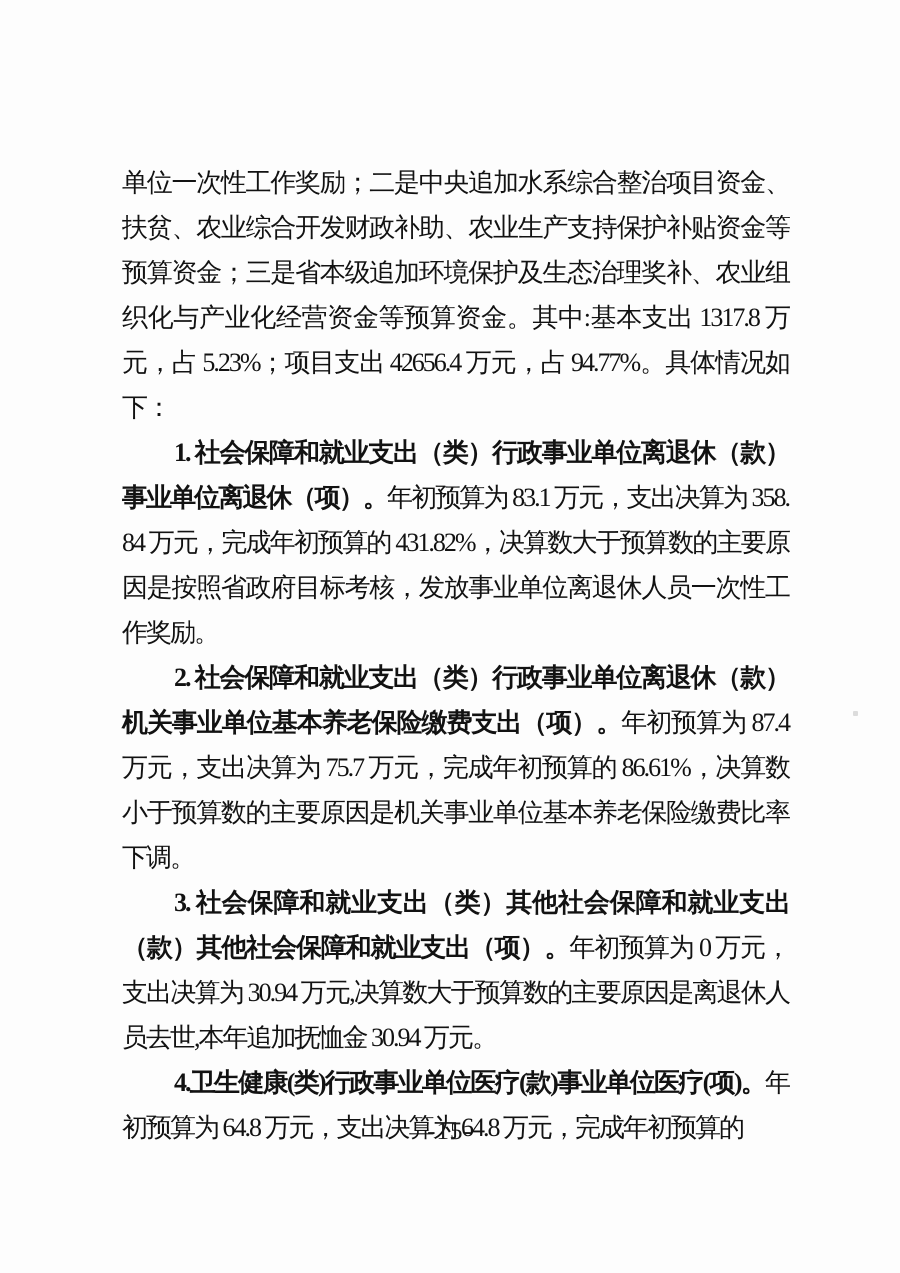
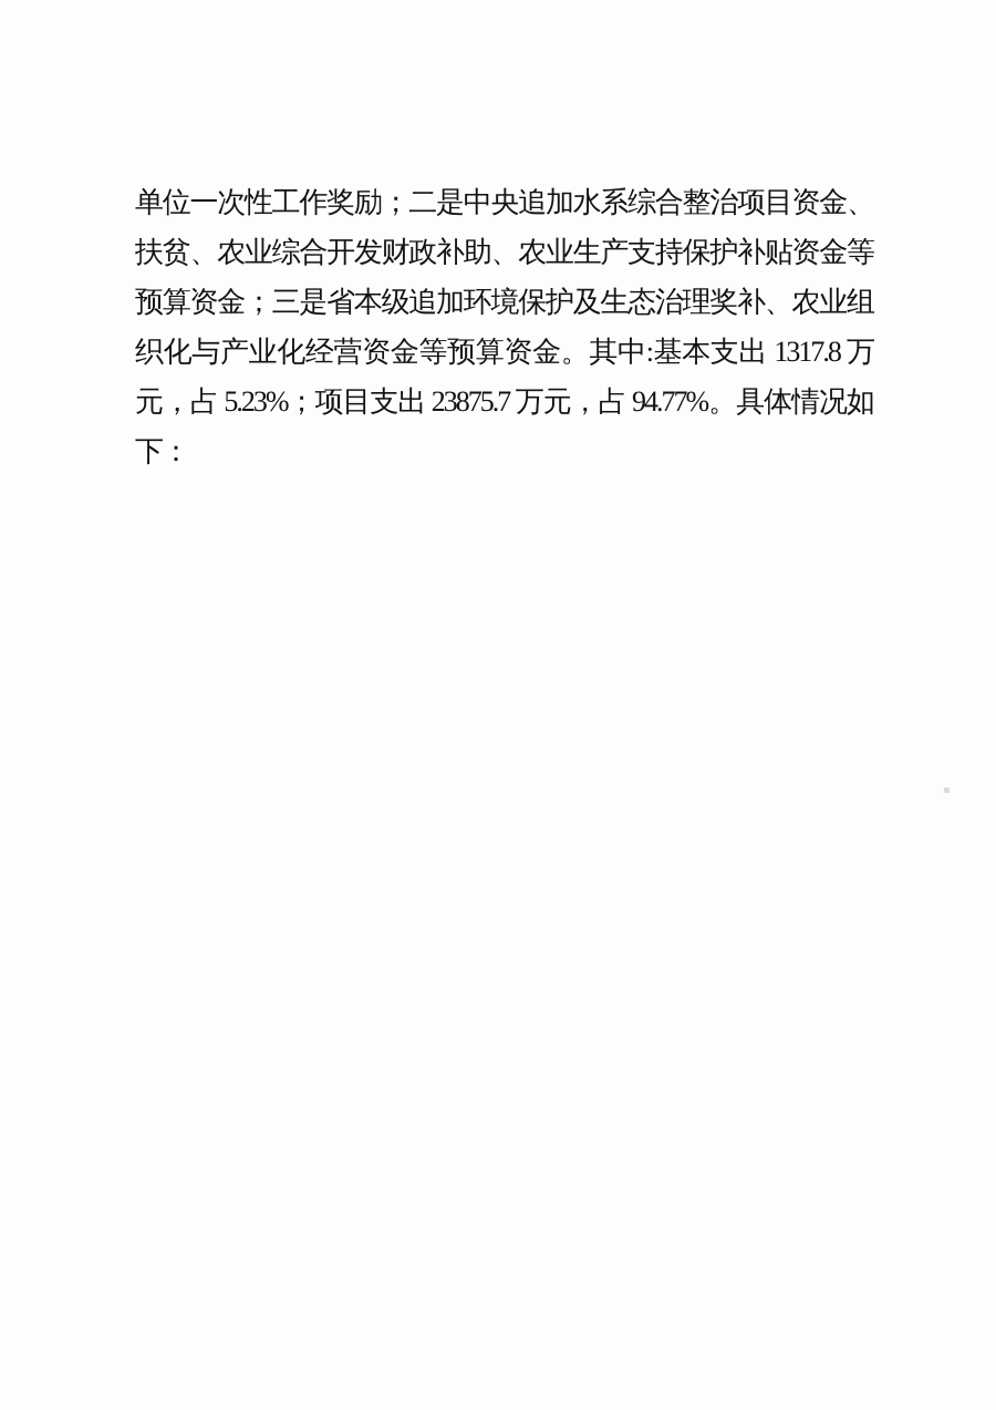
- 单位一次性工作奖励；二是中央追加水系综合整治项目资金、扶贫、农业综合开发财政补助、农业生产支持保护补贴资金等预算资金；三是省本级追加环境保护及生态治理奖补、农业组织化与产业化经营资金等预算资金。其中:基本支出 1317.8 万元，占 5.23%；项目支出 42656.4 万元，占 94.77%。具体情况如下：
+ 单位一次性工作奖励；二是中央追加水系综合整治项目资金、扶贫、农业综合开发财政补助、农业生产支持保护补贴资金等预算资金；三是省本级追加环境保护及生态治理奖补、农业组织化与产业化经营资金等预算资金。其中:基本支出 1317.8 万元，占 5.23%；项目支出 23875.7 万元，占 94.77%。具体情况如下：
- 1. 社会保障和就业支出（类）行政事业单位离退休（款）事业单位离退休（项）。年初预算为 83.1 万元，支出决算为 358.84 万元，完成年初预算的 431.82%，决算数大于预算数的主要原因是按照省政府目标考核，发放事业单位离退休人员一次性工作奖励。
- 2. 社会保障和就业支出（类）行政事业单位离退休（款）机关事业单位基本养老保险缴费支出（项）。年初预算为 87.4 万元，支出决算为 75.7 万元，完成年初预算的 86.61%，决算数小于预算数的主要原因是机关事业单位基本养老保险缴费比率下调。
- 3. 社会保障和就业支出（类）其他社会保障和就业支出（款）其他社会保障和就业支出（项）。年初预算为 0 万元，支出决算为 30.94 万元,决算数大于预算数的主要原因是离退休人员去世,本年追加抚恤金 30.94 万元。
- 4.卫生健康(类)行政事业单位医疗(款)事业单位医疗(项)。年初预算为 64.8 万元，支出决算为 64.8 万元，完成年初预算的
- -15-
